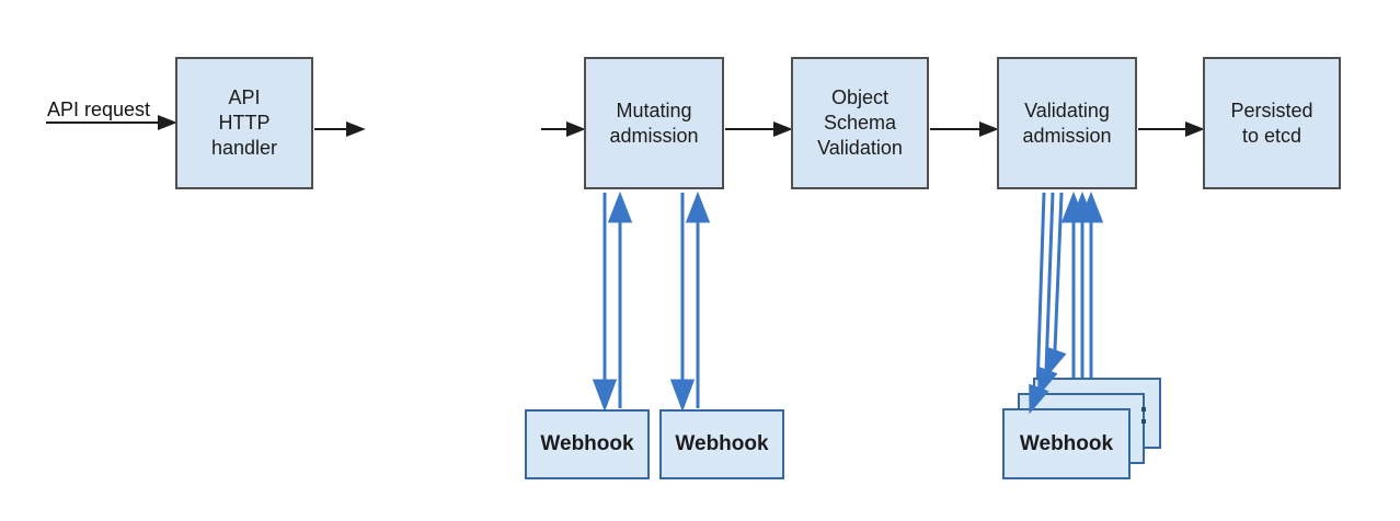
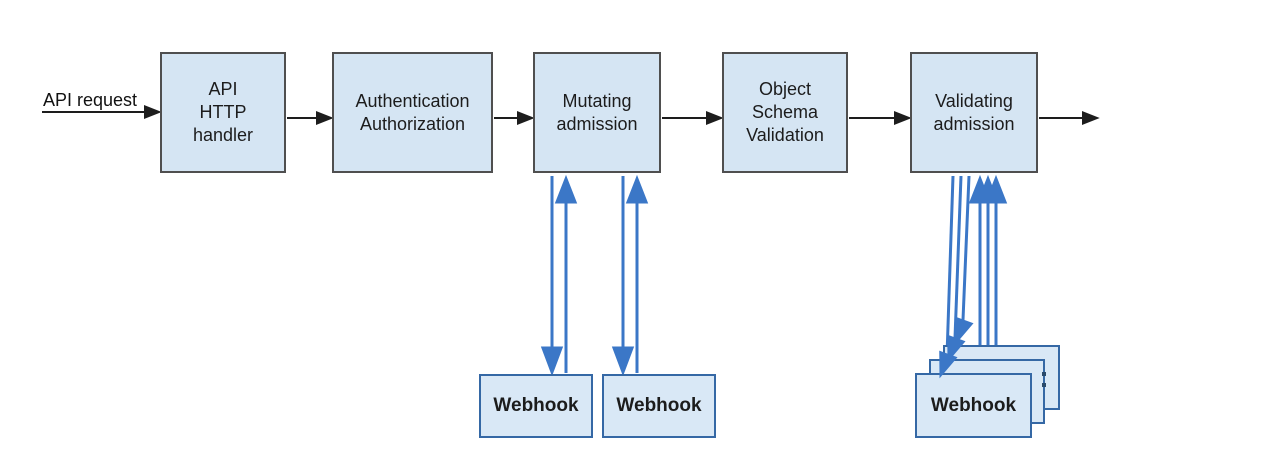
  API request
  API
  HTTP
  handler
+ Authentication
+ Authorization
  Mutating
  admission
  Object
  Schema
  Validation
  Validating
  admission
- Persisted
- to etcd
  Webhook
  Webhook
  Webhook
